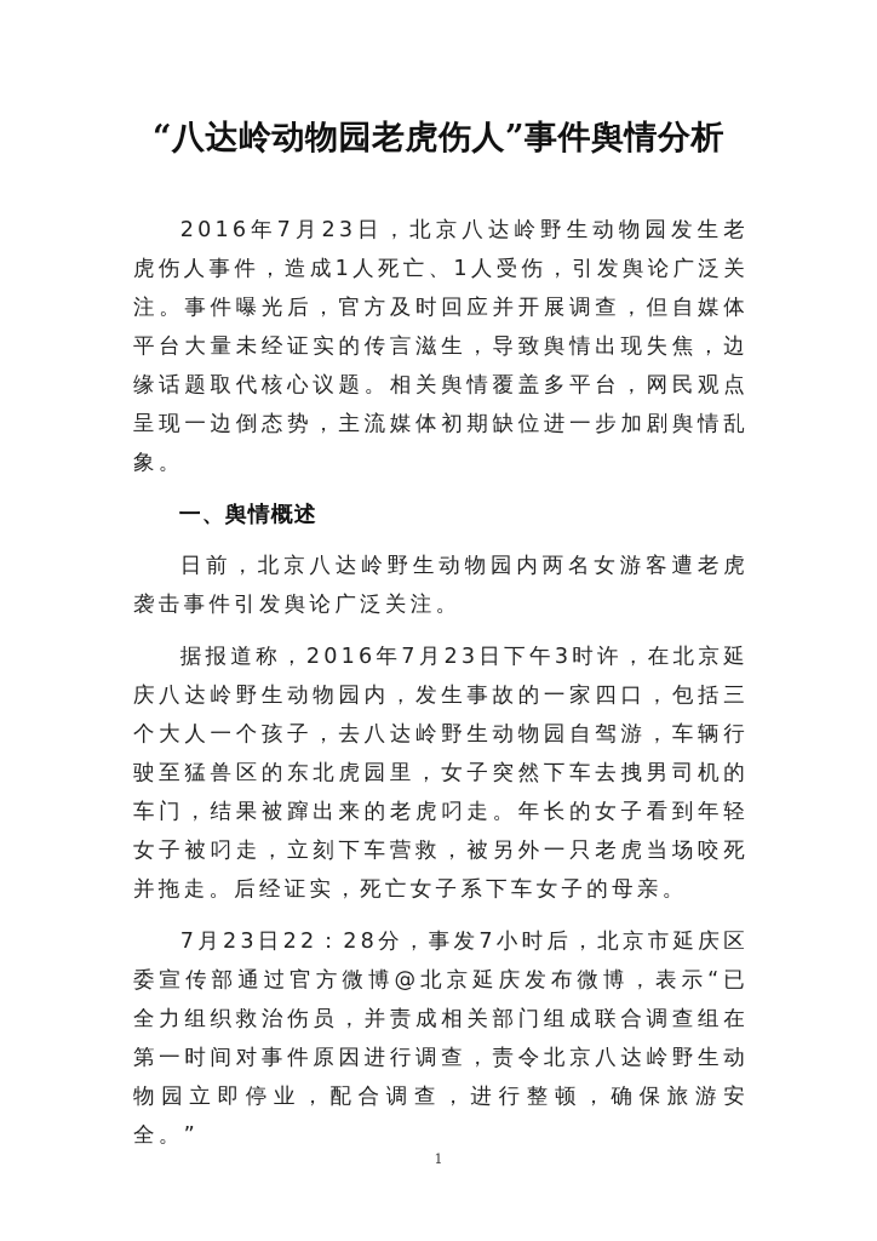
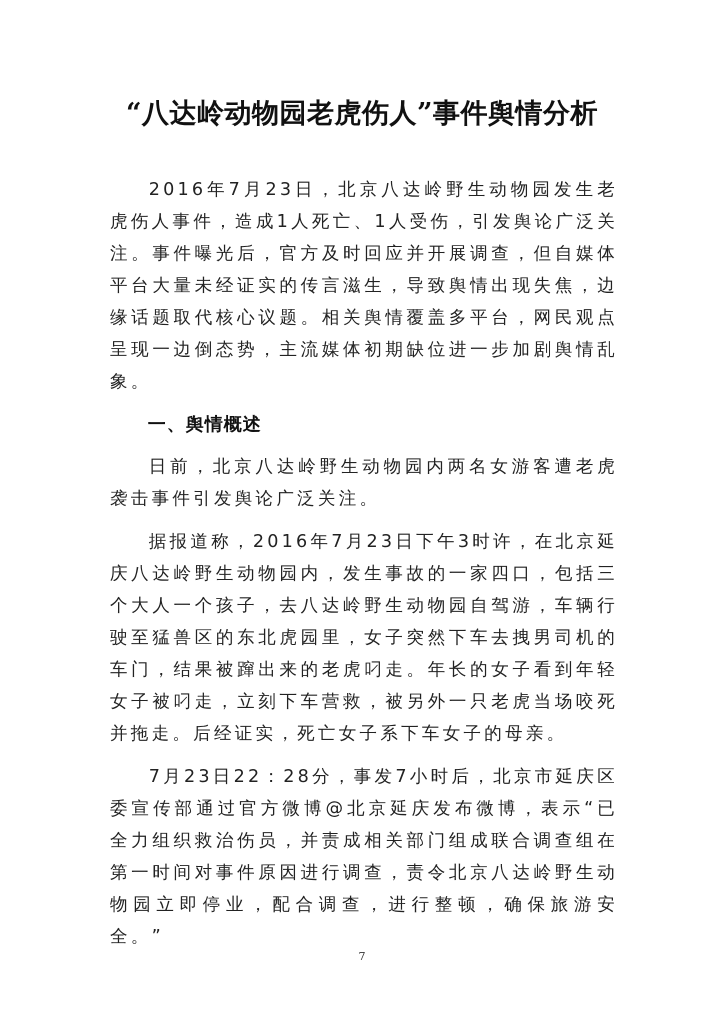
  “八达岭动物园老虎伤人”事件舆情分析
  2016年7月23日，北京八达岭野生动物园发生老虎伤人事件，造成1人死亡、1人受伤，引发舆论广泛关注。事件曝光后，官方及时回应并开展调查，但自媒体平台大量未经证实的传言滋生，导致舆情出现失焦，边缘话题取代核心议题。相关舆情覆盖多平台，网民观点呈现一边倒态势，主流媒体初期缺位进一步加剧舆情乱象。
  一、舆情概述
  日前，北京八达岭野生动物园内两名女游客遭老虎袭击事件引发舆论广泛关注。
  据报道称，2016年7月23日下午3时许，在北京延庆八达岭野生动物园内，发生事故的一家四口，包括三个大人一个孩子，去八达岭野生动物园自驾游，车辆行驶至猛兽区的东北虎园里，女子突然下车去拽男司机的车门，结果被蹿出来的老虎叼走。年长的女子看到年轻女子被叼走，立刻下车营救，被另外一只老虎当场咬死并拖走。后经证实，死亡女子系下车女子的母亲。
  7月23日22：28分，事发7小时后，北京市延庆区委宣传部通过官方微博@北京延庆发布微博，表示“已全力组织救治伤员，并责成相关部门组成联合调查组在第一时间对事件原因进行调查，责令北京八达岭野生动物园立即停业，配合调查，进行整顿，确保旅游安全。”
- 1
+ 7
